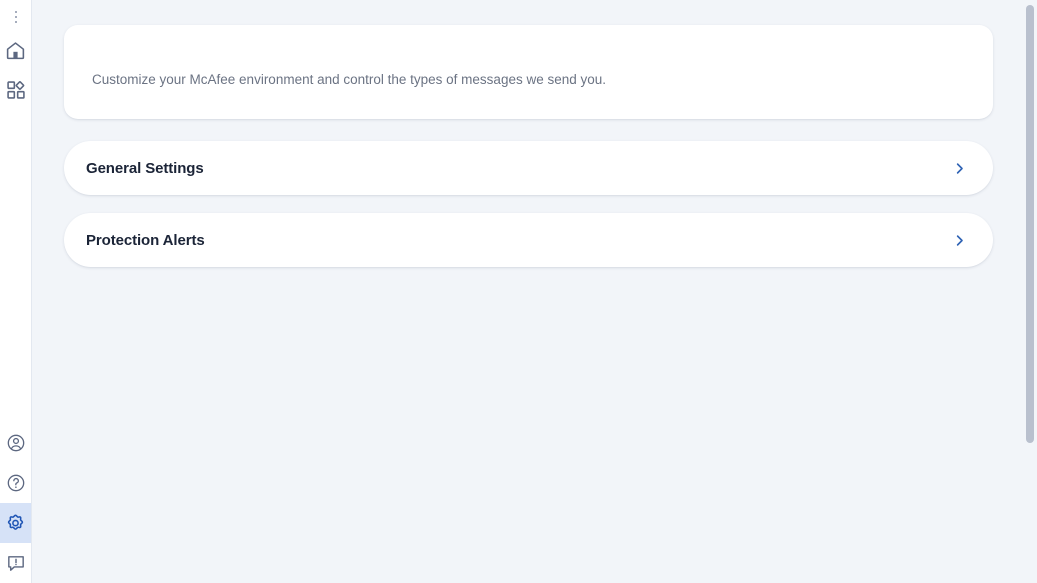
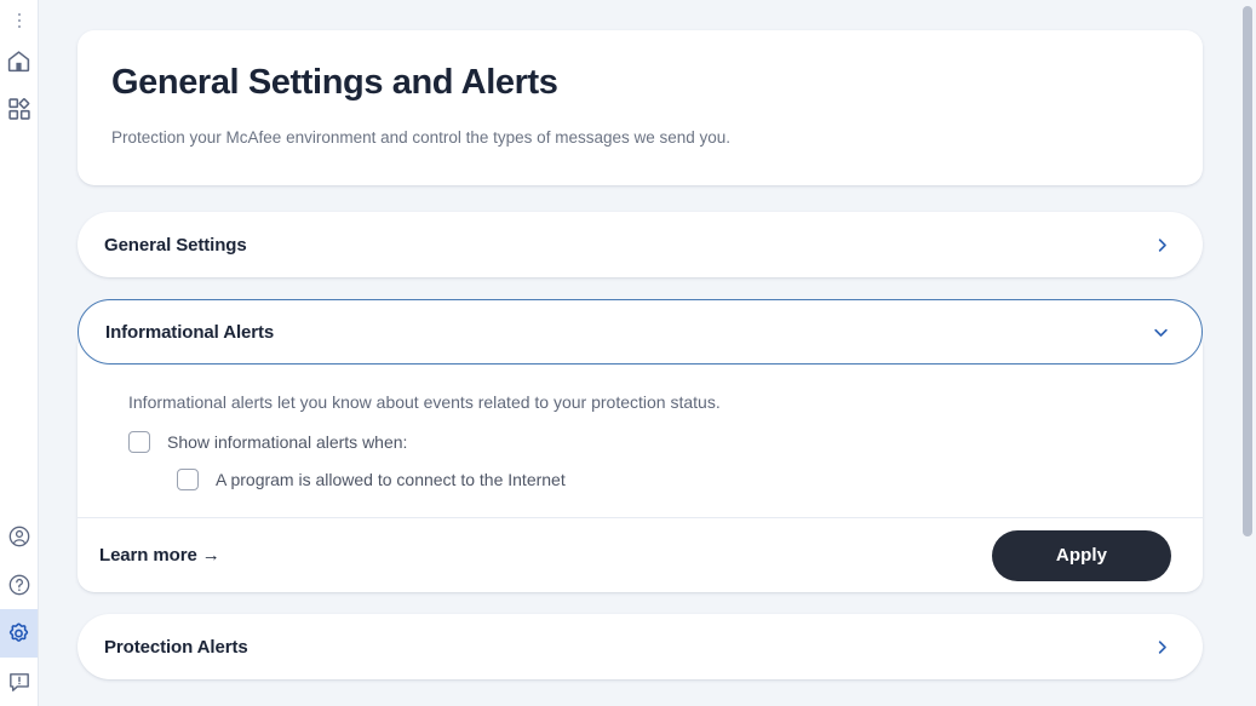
+ General Settings and Alerts
- Customize your McAfee environment and control the types of messages we send you.
+ Protection your McAfee environment and control the types of messages we send you.
  General Settings
+ Informational Alerts
+ Informational alerts let you know about events related to your protection status.
+ Show informational alerts when:
+ A program is allowed to connect to the Internet
+ Learn more →
+ Apply
  Protection Alerts
